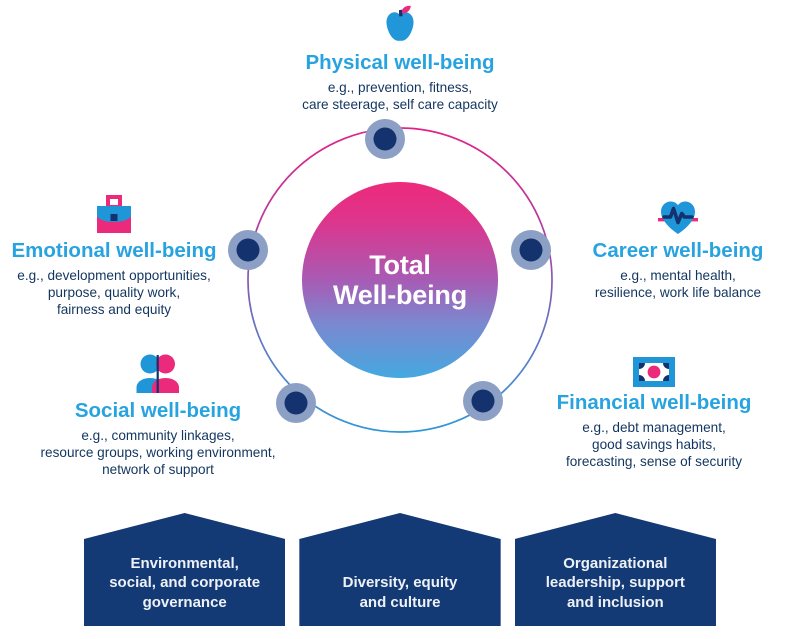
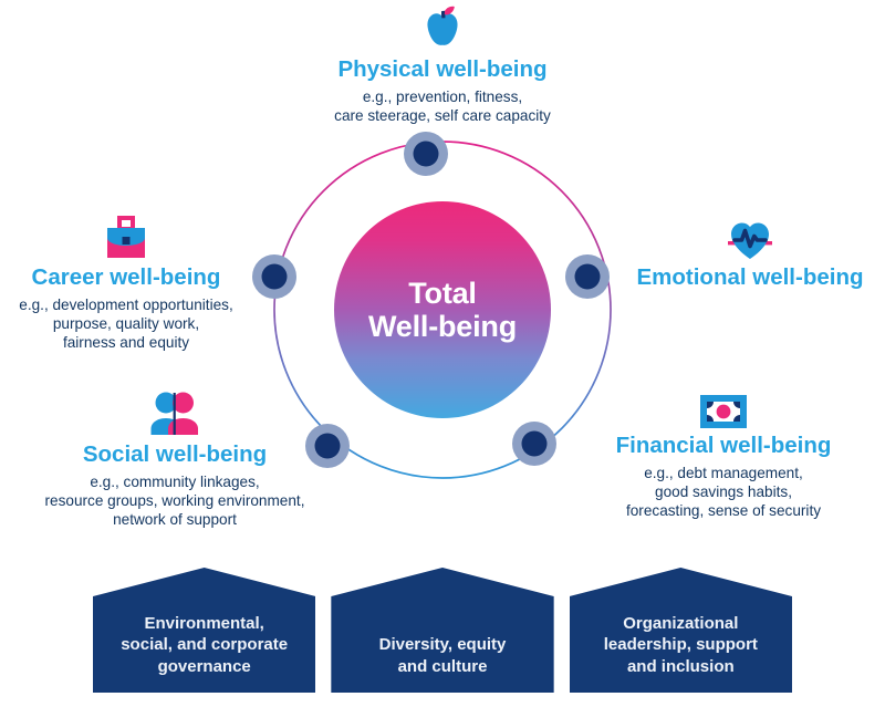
  Total
  Well-being
  Physical well-being
  e.g., prevention, fitness,
  care steerage, self care capacity
- Emotional well-being
+ Career well-being
  e.g., development opportunities,
  purpose, quality work,
  fairness and equity
- Career well-being
+ Emotional well-being
- e.g., mental health,
- resilience, work life balance
  Social well-being
  e.g., community linkages,
  resource groups, working environment,
  network of support
  Financial well-being
  e.g., debt management,
  good savings habits,
  forecasting, sense of security
  Environmental,
  social, and corporate
  governance
  Diversity, equity
  and culture
  Organizational
  leadership, support
  and inclusion
